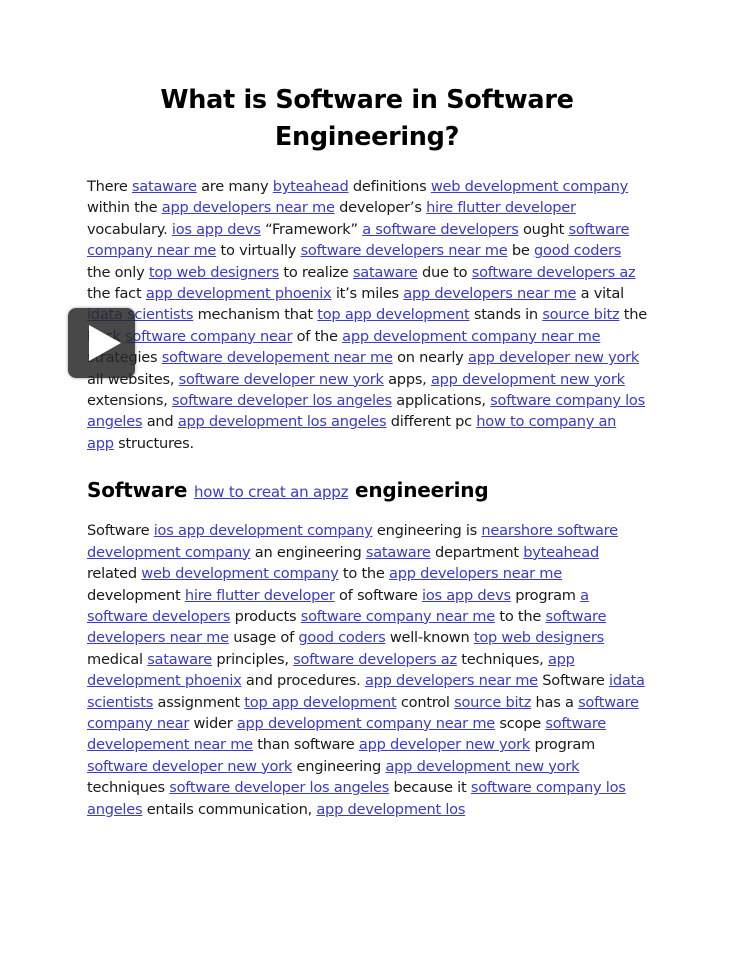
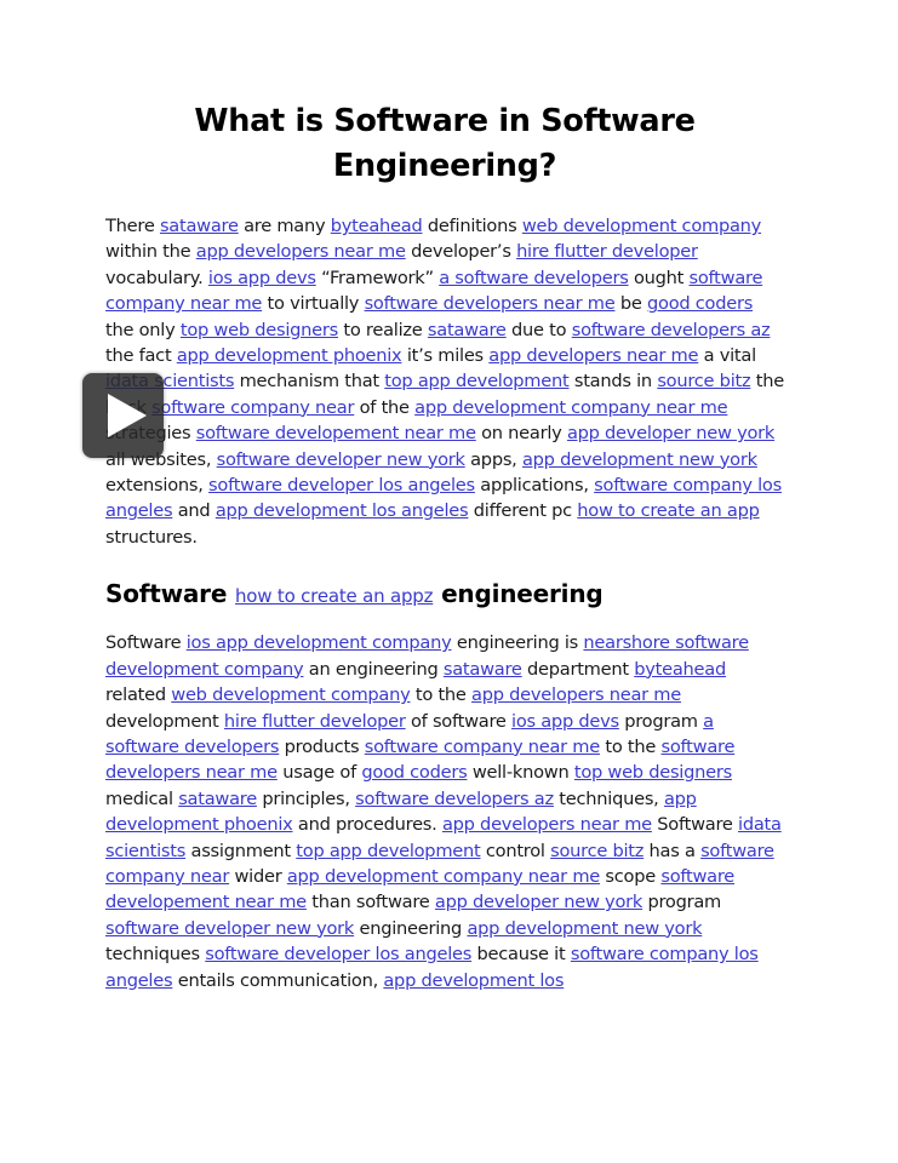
  What is Software in Software Engineering?
- There sataware are many byteahead definitions web development company within the app developers near me developer’s hire flutter developer vocabulary. ios app devs “Framework” a software developers ought software company near me to virtually software developers near me be good coders the only top web designers to realize sataware due to software developers az the fact app development phoenix it’s miles app developers near me a vital idata scientists mechanism that top app development stands in source bitz the back software company near of the app development company near me strategies software developement near me on nearly app developer new york all websites, software developer new york apps, app development new york extensions, software developer los angeles applications, software company los angeles and app development los angeles different pc how to company an app structures.
+ There sataware are many byteahead definitions web development company within the app developers near me developer’s hire flutter developer vocabulary. ios app devs “Framework” a software developers ought software company near me to virtually software developers near me be good coders the only top web designers to realize sataware due to software developers az the fact app development phoenix it’s miles app developers near me a vital idata scientists mechanism that top app development stands in source bitz the back software company near of the app development company near me strategies software developement near me on nearly app developer new york all websites, software developer new york apps, app development new york extensions, software developer los angeles applications, software company los angeles and app development los angeles different pc how to create an app structures.
- Software how to creat an appz engineering
+ Software how to create an appz engineering
  Software ios app development company engineering is nearshore software development company an engineering sataware department byteahead related web development company to the app developers near me development hire flutter developer of software ios app devs program a software developers products software company near me to the software developers near me usage of good coders well-known top web designers medical sataware principles, software developers az techniques, app development phoenix and procedures. app developers near me Software idata scientists assignment top app development control source bitz has a software company near wider app development company near me scope software developement near me than software app developer new york program software developer new york engineering app development new york techniques software developer los angeles because it software company los angeles entails communication, app development los
